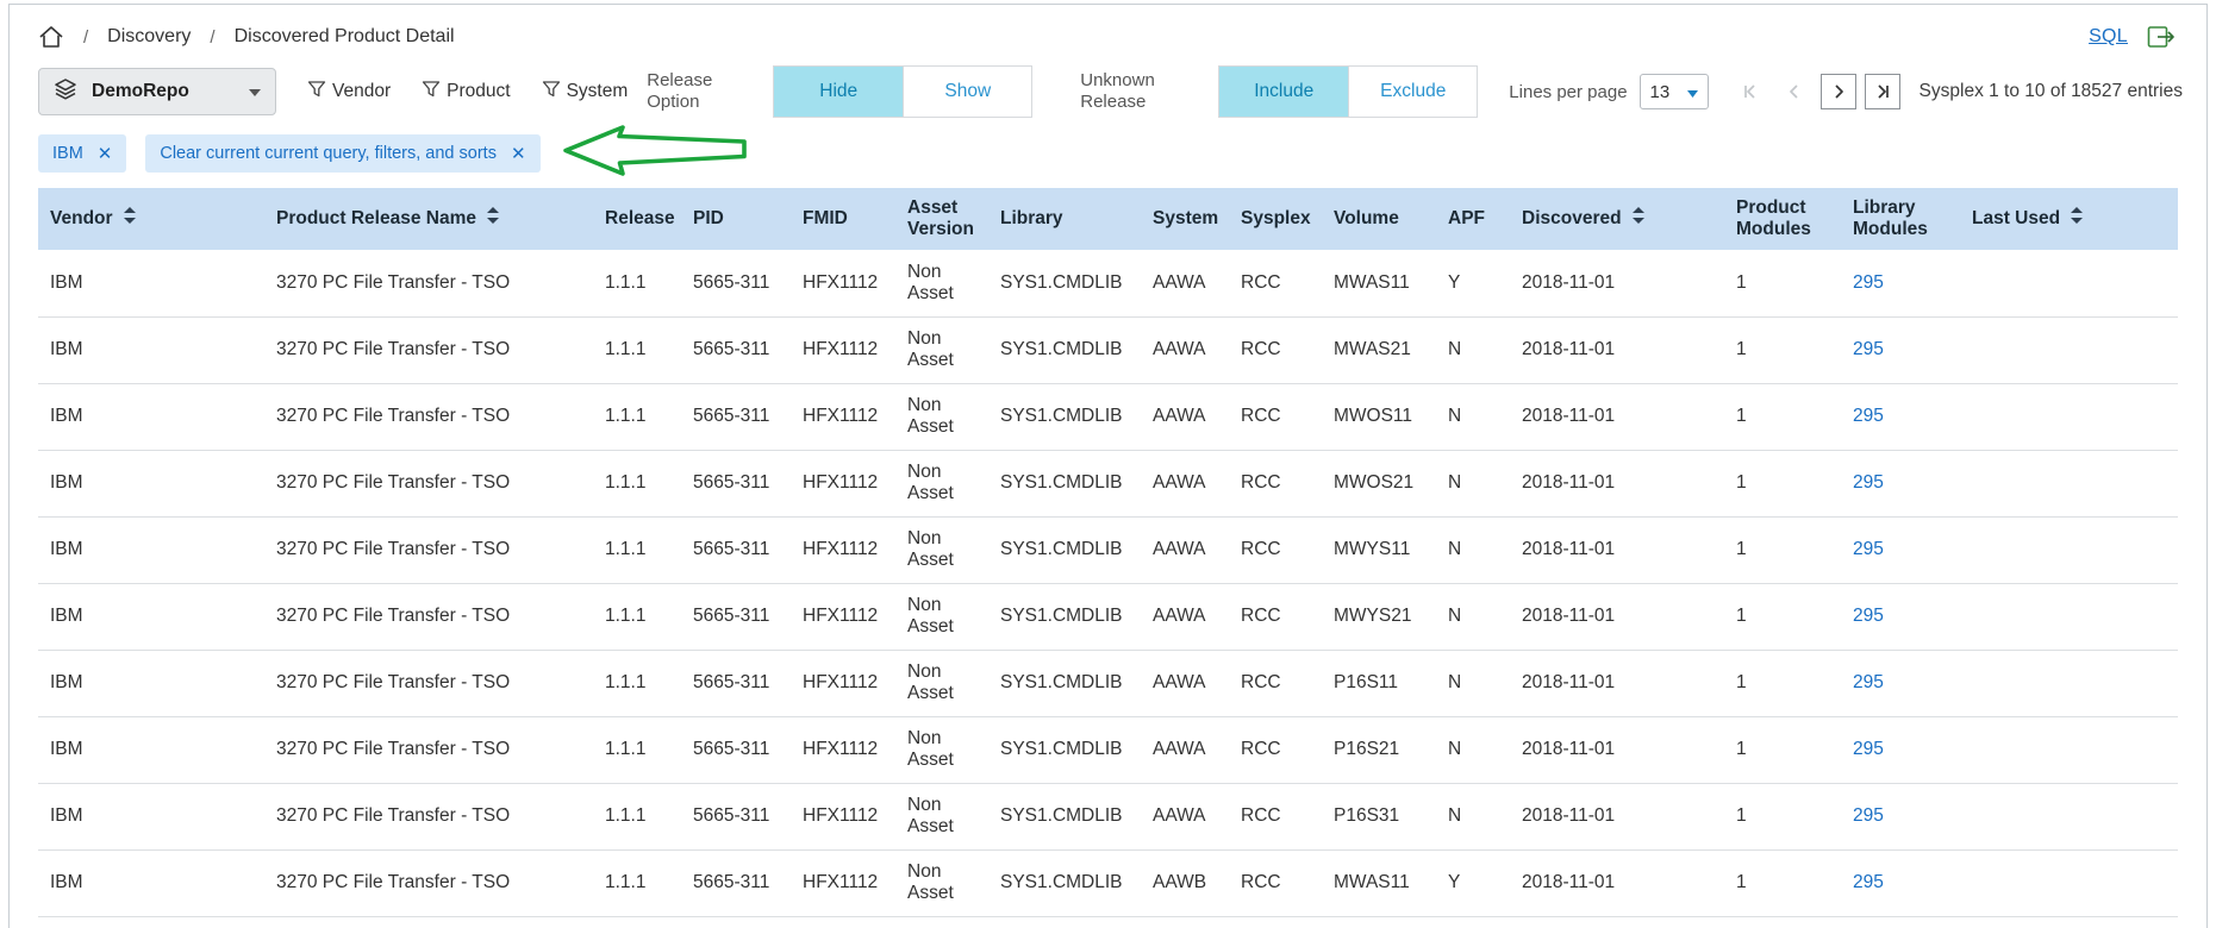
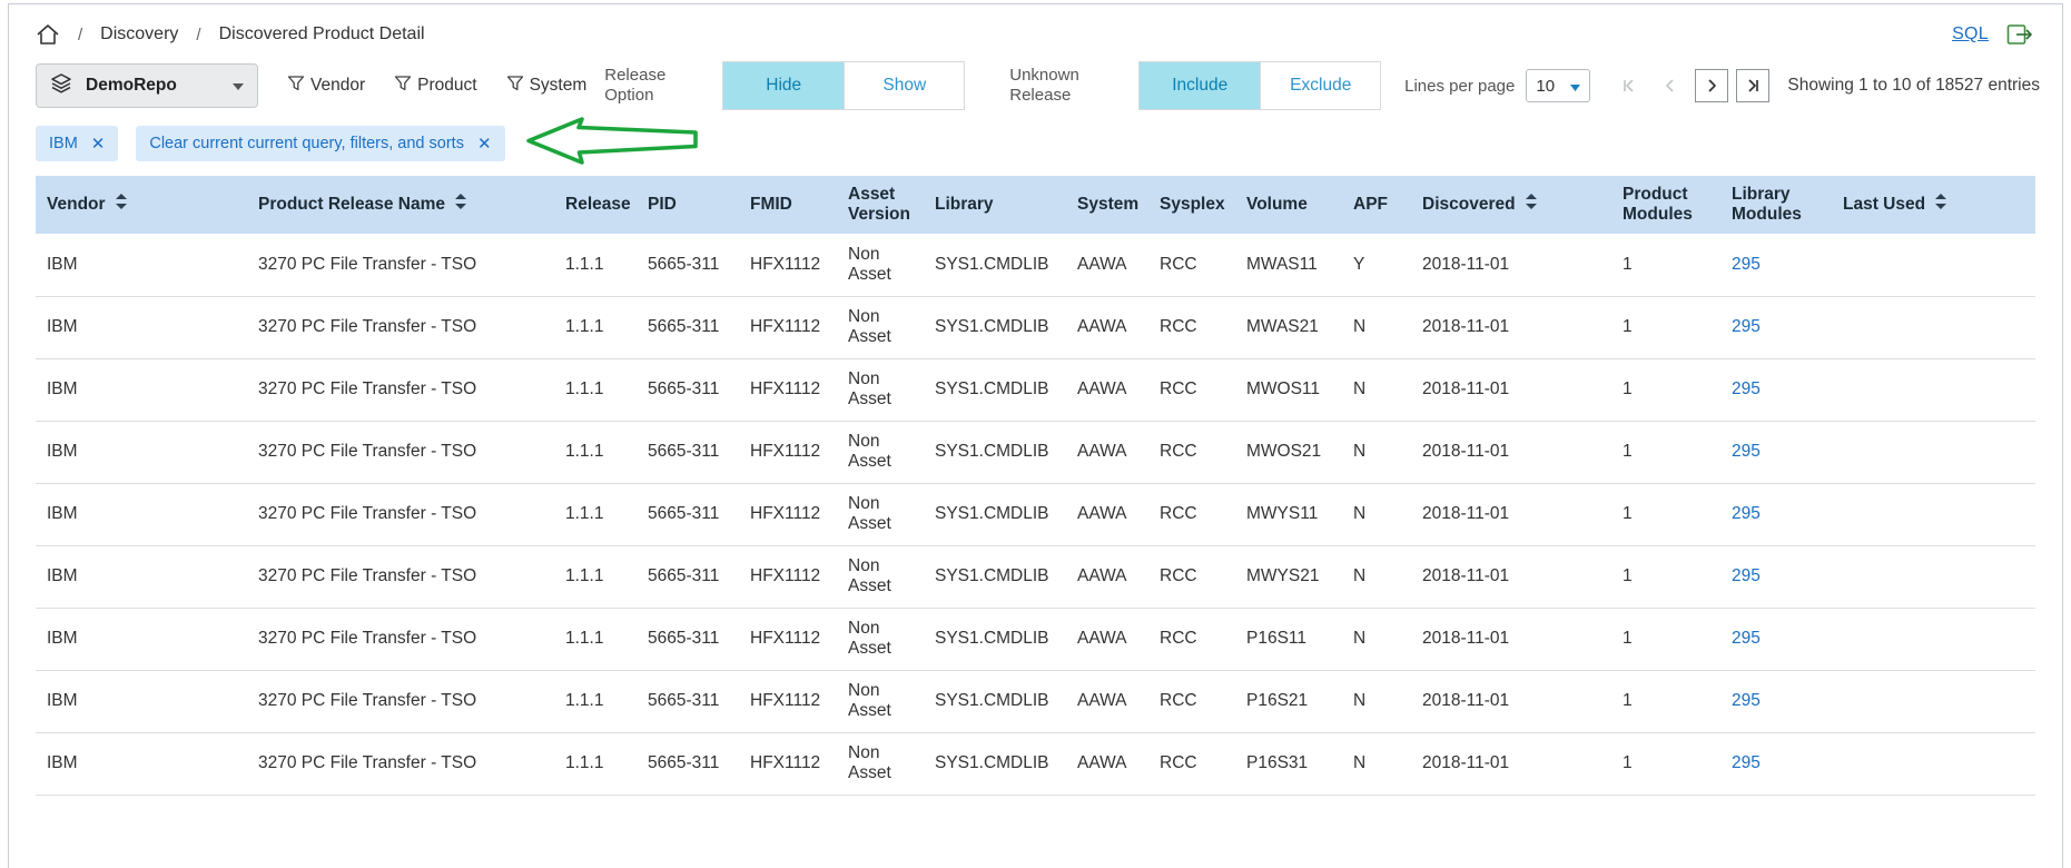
  /
  Discovery
  /
  Discovered Product Detail
  SQL
  DemoRepo
  Vendor
  Product
  System
  Release Option
  Hide
  Show
  Unknown Release
  Include
  Exclude
  Lines per page
- 13
+ 10
- Sysplex 1 to 10 of 18527 entries
+ Showing 1 to 10 of 18527 entries
  IBM
  ✕
  Clear current current query, filters, and sorts
  ✕
  Vendor	Product Release Name	Release	PID	FMID	Asset Version	Library	System	Sysplex	Volume	APF	Discovered	Product Modules	Library Modules	Last Used
  IBM	3270 PC File Transfer - TSO	1.1.1	5665-311	HFX1112	Non Asset	SYS1.CMDLIB	AAWA	RCC	MWAS11	Y	2018-11-01	1	295
  IBM	3270 PC File Transfer - TSO	1.1.1	5665-311	HFX1112	Non Asset	SYS1.CMDLIB	AAWA	RCC	MWAS21	N	2018-11-01	1	295
  IBM	3270 PC File Transfer - TSO	1.1.1	5665-311	HFX1112	Non Asset	SYS1.CMDLIB	AAWA	RCC	MWOS11	N	2018-11-01	1	295
  IBM	3270 PC File Transfer - TSO	1.1.1	5665-311	HFX1112	Non Asset	SYS1.CMDLIB	AAWA	RCC	MWOS21	N	2018-11-01	1	295
  IBM	3270 PC File Transfer - TSO	1.1.1	5665-311	HFX1112	Non Asset	SYS1.CMDLIB	AAWA	RCC	MWYS11	N	2018-11-01	1	295
  IBM	3270 PC File Transfer - TSO	1.1.1	5665-311	HFX1112	Non Asset	SYS1.CMDLIB	AAWA	RCC	MWYS21	N	2018-11-01	1	295
  IBM	3270 PC File Transfer - TSO	1.1.1	5665-311	HFX1112	Non Asset	SYS1.CMDLIB	AAWA	RCC	P16S11	N	2018-11-01	1	295
  IBM	3270 PC File Transfer - TSO	1.1.1	5665-311	HFX1112	Non Asset	SYS1.CMDLIB	AAWA	RCC	P16S21	N	2018-11-01	1	295
  IBM	3270 PC File Transfer - TSO	1.1.1	5665-311	HFX1112	Non Asset	SYS1.CMDLIB	AAWA	RCC	P16S31	N	2018-11-01	1	295
- IBM	3270 PC File Transfer - TSO	1.1.1	5665-311	HFX1112	Non Asset	SYS1.CMDLIB	AAWB	RCC	MWAS11	Y	2018-11-01	1	295
